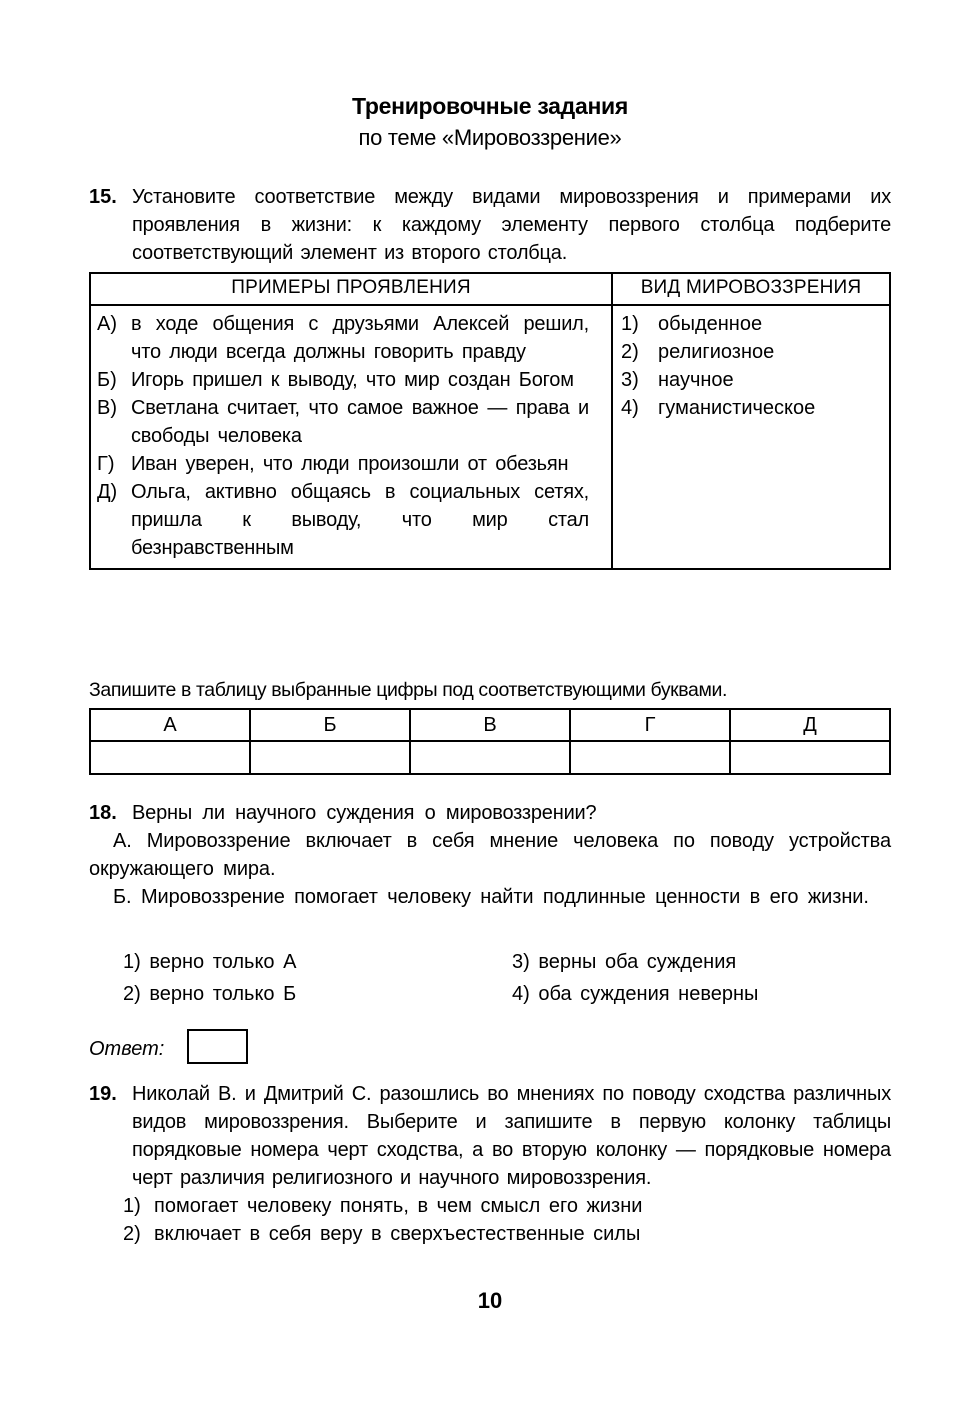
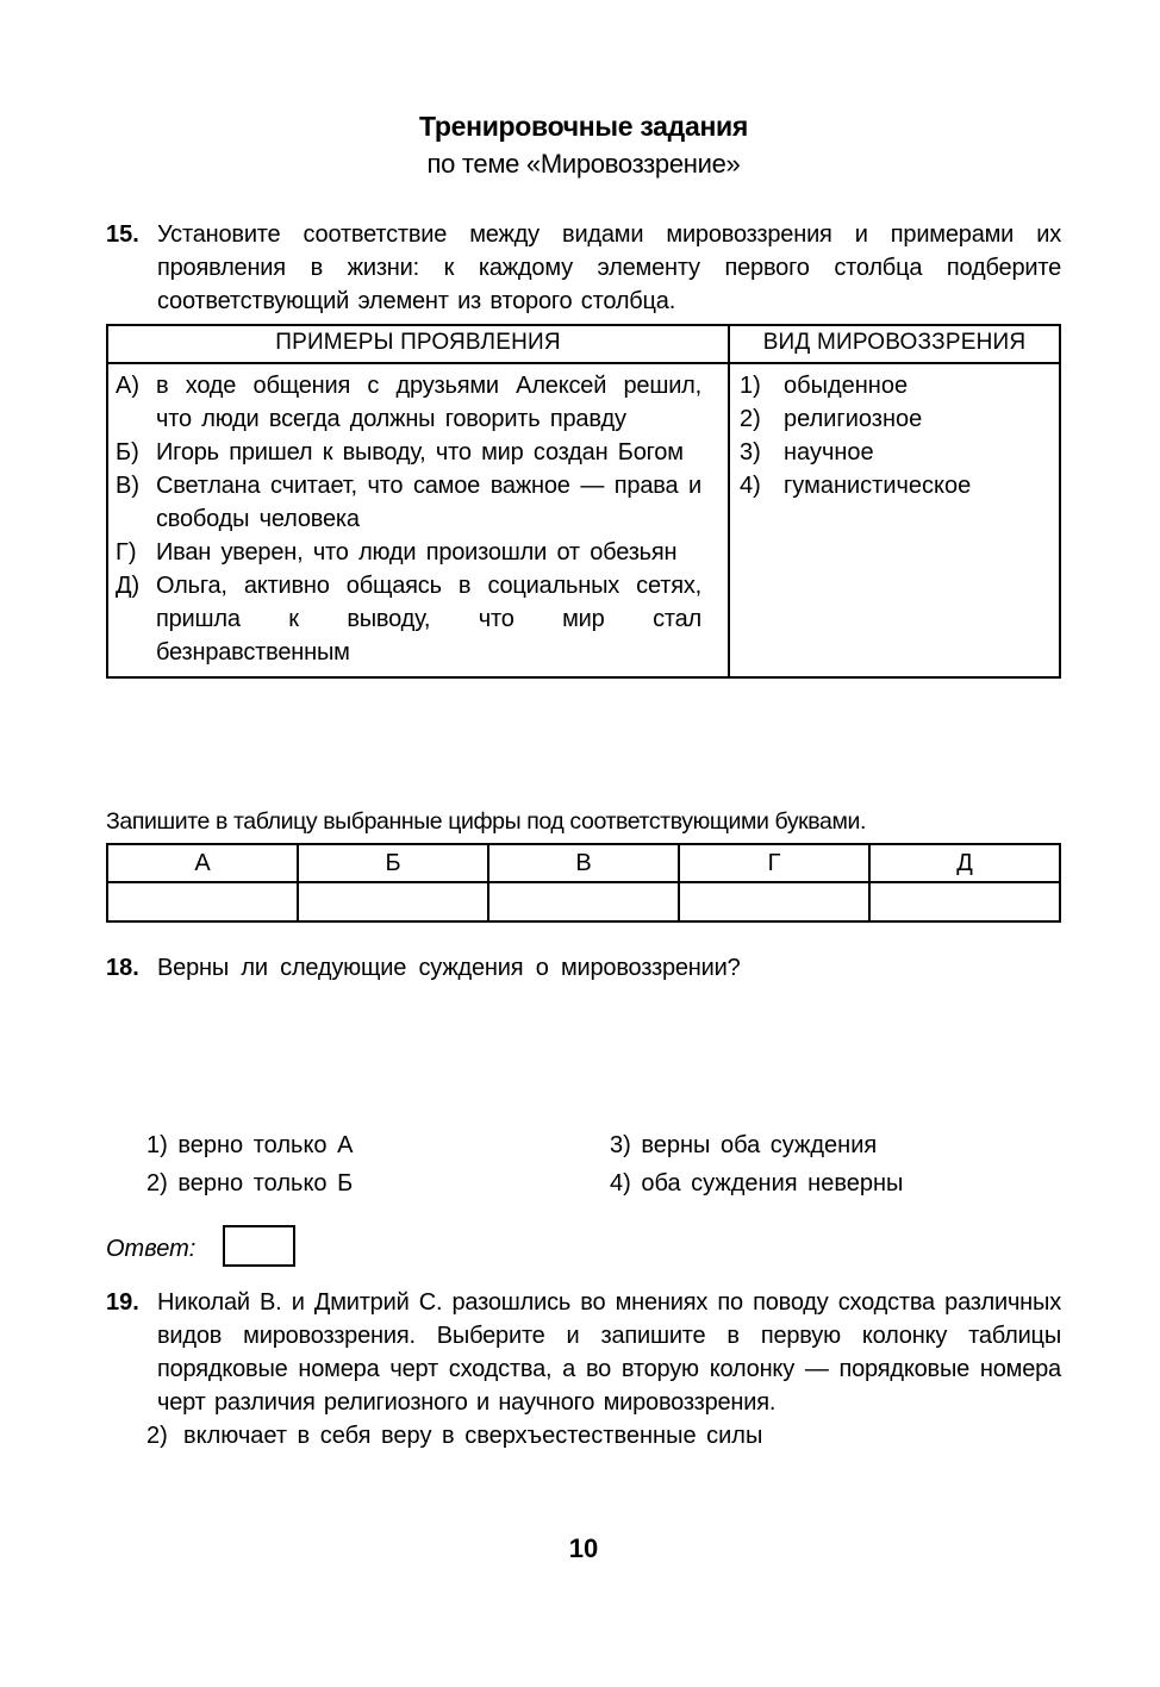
  Тренировочные задания
  по теме «Мировоззрение»
  15.
  Установите соответствие между видами мировоззрения и примерами их проявления в жизни: к каждому элементу первого столбца подберите соответствующий элемент из второго столбца.
  ПРИМЕРЫ ПРОЯВЛЕНИЯ	ВИД МИРОВОЗЗРЕНИЯ
  А) в ходе общения с друзьями Алексей решил, что люди всегда должны говорить правду Б) Игорь пришел к выводу, что мир создан Богом В) Светлана считает, что самое важное — права и свободы человека Г) Иван уверен, что люди произошли от обезьян Д) Ольга, активно общаясь в социальных сетях, пришла к выводу, что мир стал безнравственным	1) обыденное 2) религиозное 3) научное 4) гуманистическое
  Запишите в таблицу выбранные цифры под соответствующими буквами.
  А	Б	В	Г	Д
  18.
- Верны ли научного суждения о мировоззрении?
+ Верны ли следующие суждения о мировоззрении?
- А. Мировоззрение включает в себя мнение человека по поводу устройства окружающего мира.
- Б. Мировоззрение помогает человеку найти подлинные ценности в его жизни.
  1) верно только А
  2) верно только Б
  3) верны оба суждения
  4) оба суждения неверны
  Ответ:
  19.
  Николай В. и Дмитрий С. разошлись во мнениях по поводу сходства различных видов мировоззрения. Выберите и запишите в первую колонку таблицы порядковые номера черт сходства, а во вторую колонку — порядковые номера черт различия религиозного и научного мировоззрения.
- 1)
- помогает человеку понять, в чем смысл его жизни
  2)
  включает в себя веру в сверхъестественные силы
  10
